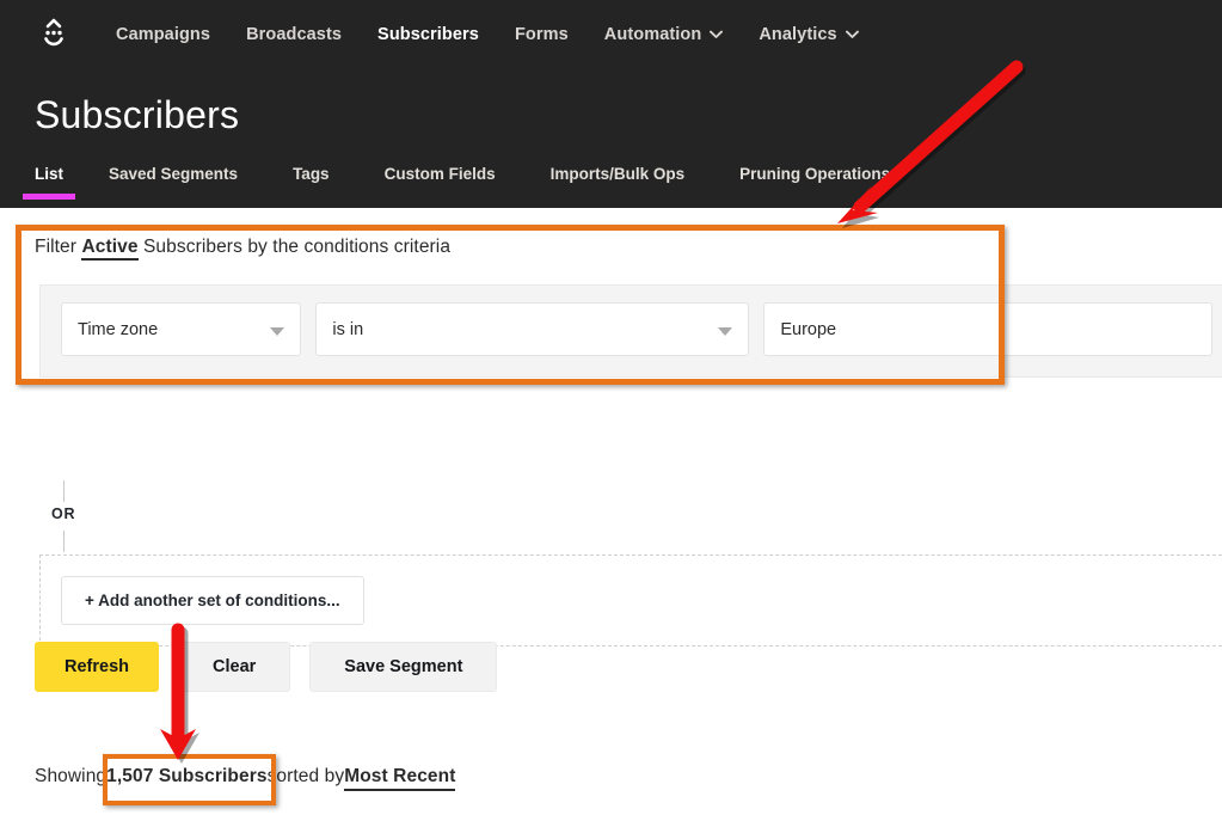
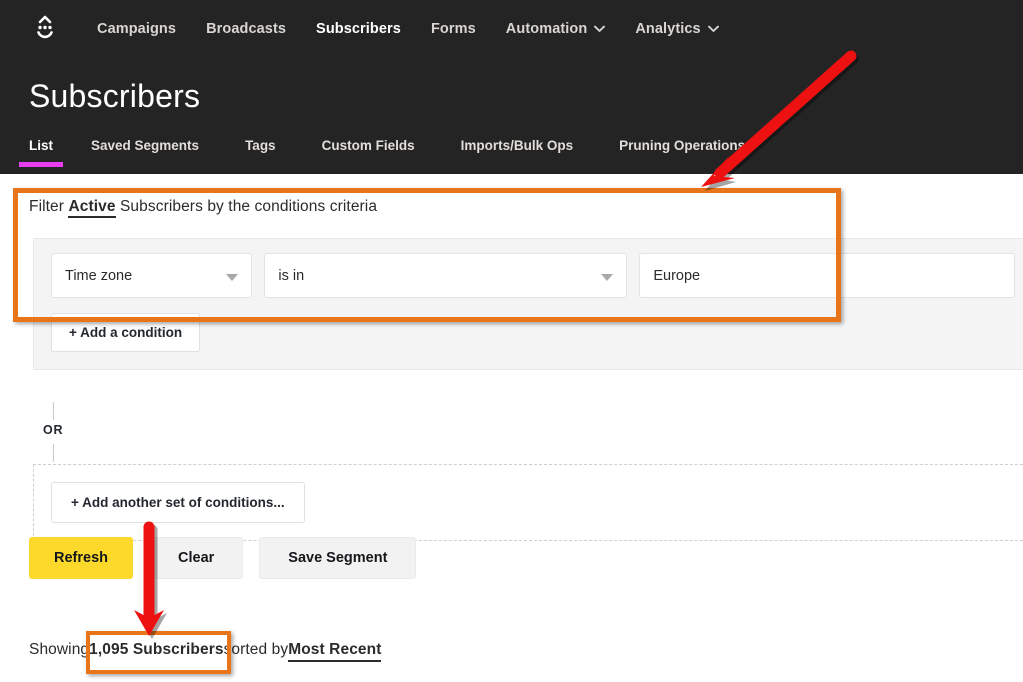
  Campaigns
  Broadcasts
  Subscribers
  Forms
  Automation
  Analytics
  Subscribers
  List
  Saved Segments
  Tags
  Custom Fields
  Imports/Bulk Ops
  Pruning Operations
  Filter Active Subscribers by the conditions criteria
  Time zone
  is in
  Europe
+ + Add a condition
  OR
  + Add another set of conditions...
  Refresh
  Clear
  Save Segment
  Showing
- 1,507 Subscribers
+ 1,095 Subscribers
  sorted by
  Most Recent
